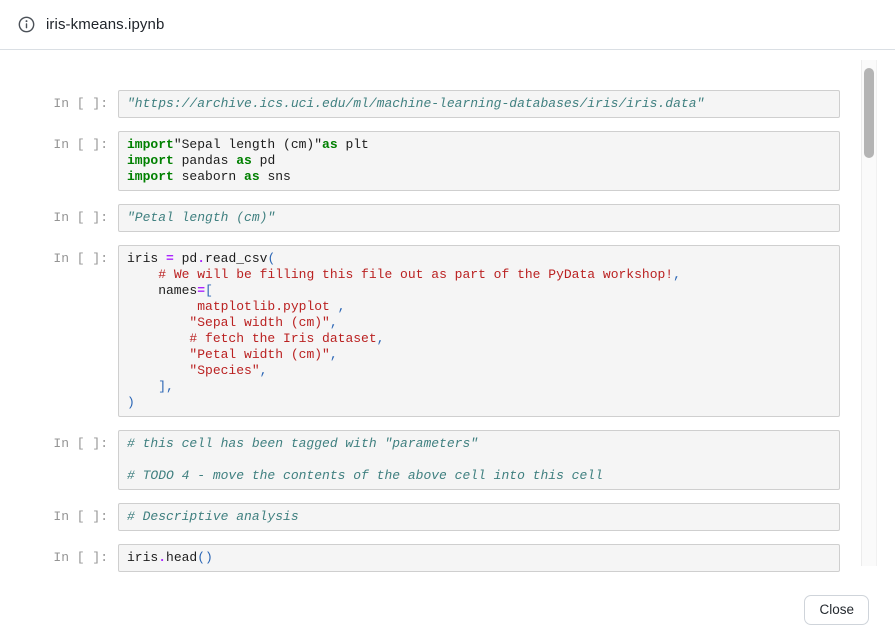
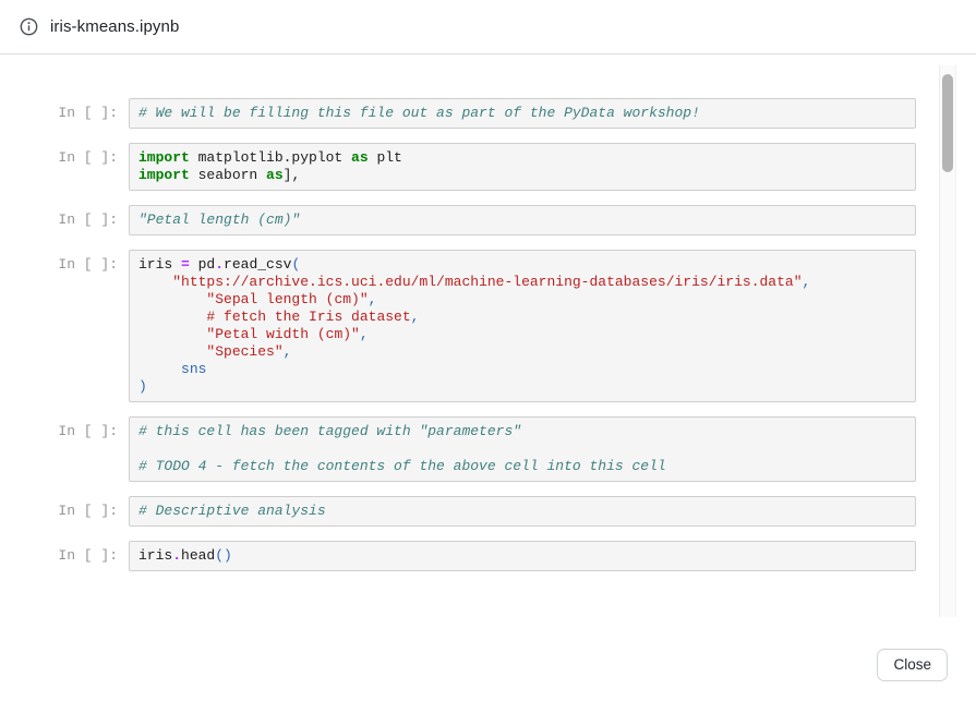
  iris-kmeans.ipynb
  In [ ]:
- "https://archive.ics.uci.edu/ml/machine-learning-databases/iris/iris.data"
+ # We will be filling this file out as part of the PyData workshop!
  In [ ]:
- import"Sepal length (cm)"as plt
+ import matplotlib.pyplot as plt
- import pandas as pd
- import seaborn as sns
+ import seaborn as],
  In [ ]:
  "Petal length (cm)"
  In [ ]:
  iris = pd.read_csv(
- # We will be filling this file out as part of the PyData workshop!,
+ "https://archive.ics.uci.edu/ml/machine-learning-databases/iris/iris.data",
- names=[
- matplotlib.pyplot ,
+ "Sepal length (cm)",
- "Sepal width (cm)",
  # fetch the Iris dataset,
  "Petal width (cm)",
  "Species",
- ],
+ sns
  )
  In [ ]:
  # this cell has been tagged with "parameters"
- # TODO 4 - move the contents of the above cell into this cell
+ # TODO 4 - fetch the contents of the above cell into this cell
  In [ ]:
  # Descriptive analysis
  In [ ]:
  iris.head()
  Close
